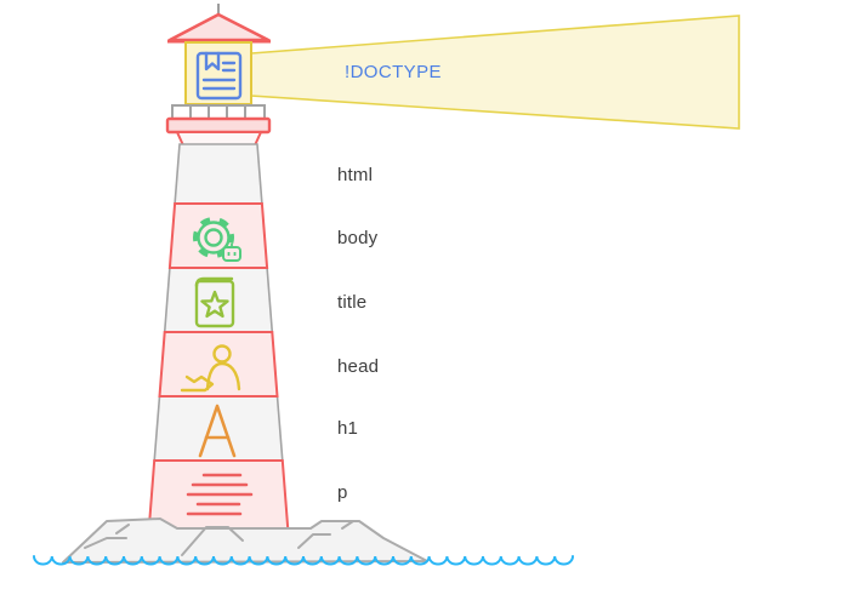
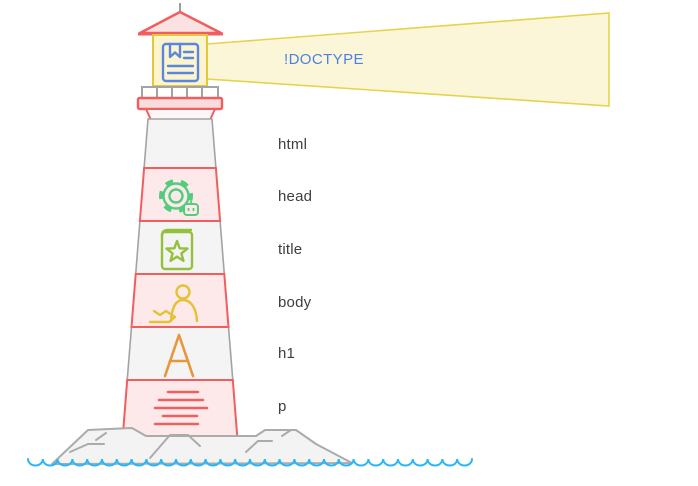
  !DOCTYPE
  html
- body
+ head
  title
- head
+ body
  h1
  p
